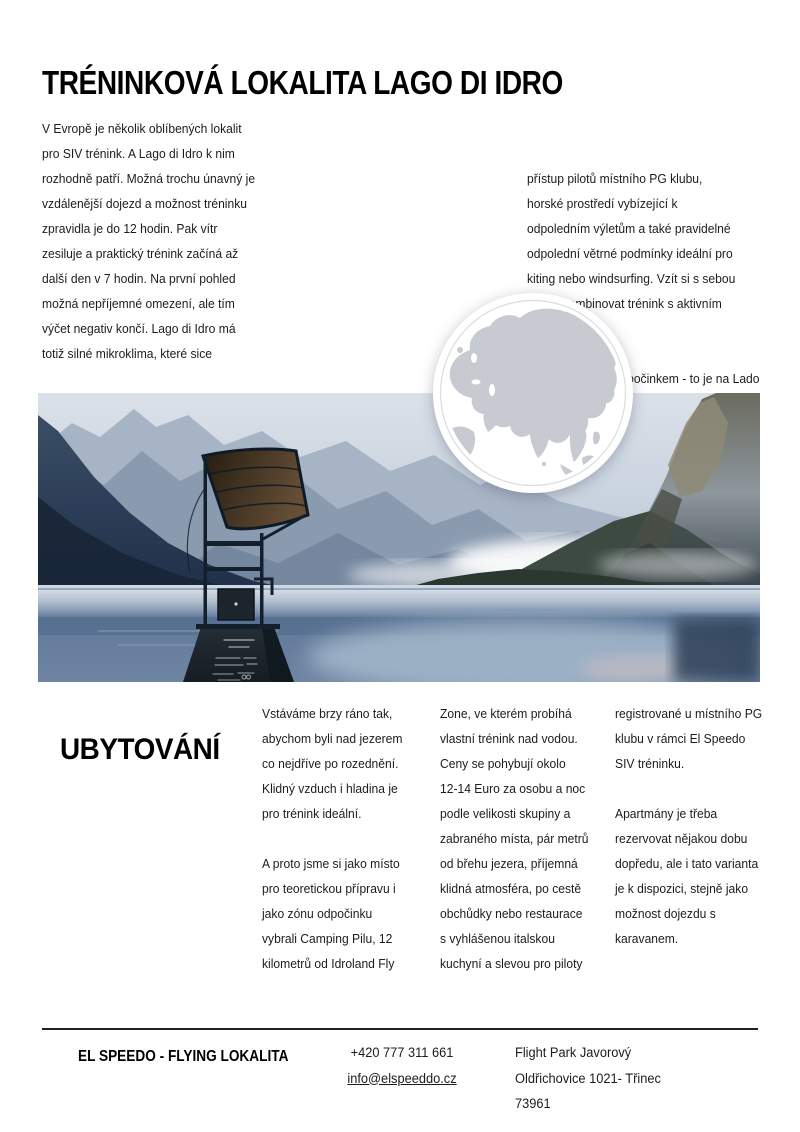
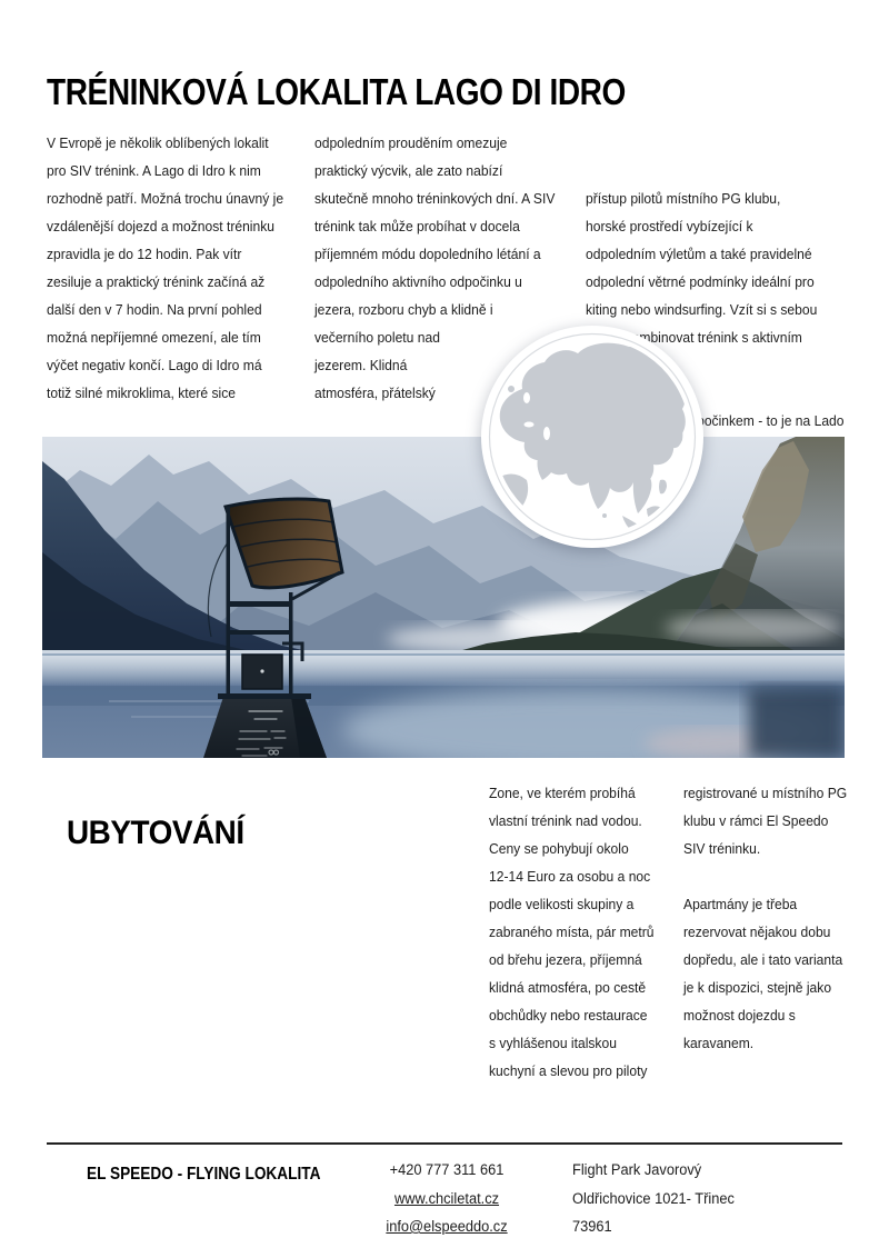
  TRÉNINKOVÁ LOKALITA LAGO DI IDRO
  V Evropě je několik oblíbených lokalit
  pro SIV trénink. A Lago di Idro k nim
  rozhodně patří. Možná trochu únavný je
  vzdálenější dojezd a možnost tréninku
  zpravidla je do 12 hodin. Pak vítr
  zesiluje a praktický trénink začíná až
  další den v 7 hodin. Na první pohled
  možná nepříjemné omezení, ale tím
  výčet negativ končí. Lago di Idro má
  totiž silné mikroklima, které sice
+ odpoledním prouděním omezuje
+ praktický výcvik, ale zato nabízí
+ skutečně mnoho tréninkových dní. A SIV
+ trénink tak může probíhat v docela
+ příjemném módu dopoledního létání a
+ odpoledního aktivního odpočinku u
+ jezera, rozboru chyb a klidně i
+ večerního poletu nad
+ jezerem. Klidná
+ atmosféra, přátelský
  přístup pilotů místního PG klubu,
  horské prostředí vybízející k
  odpoledním výletům a také pravidelné
  odpolední větrné podmínky ideální pro
  kiting nebo windsurfing. Vzít si s sebou
  mbinovat trénink s aktivním
  očinkem - to je na Lado
  UBYTOVÁNÍ
- Vstáváme brzy ráno tak,
- abychom byli nad jezerem
- co nejdříve po rozednění.
- Klidný vzduch i hladina je
- pro trénink ideální.
- A proto jsme si jako místo
- pro teoretickou přípravu i
- jako zónu odpočinku
- vybrali Camping Pilu, 12
- kilometrů od Idroland Fly
  Zone, ve kterém probíhá
  vlastní trénink nad vodou.
  Ceny se pohybují okolo
  12-14 Euro za osobu a noc
  podle velikosti skupiny a
  zabraného místa, pár metrů
  od břehu jezera, příjemná
  klidná atmosféra, po cestě
  obchůdky nebo restaurace
  s vyhlášenou italskou
  kuchyní a slevou pro piloty
  registrované u místního PG
  klubu v rámci El Speedo
  SIV tréninku.
  Apartmány je třeba
  rezervovat nějakou dobu
  dopředu, ale i tato varianta
  je k dispozici, stejně jako
  možnost dojezdu s
  karavanem.
  EL SPEEDO - FLYING LOKALITA
  +420 777 311 661
+ www.chciletat.cz
  info@elspeeddo.cz
  Flight Park Javorový
  Oldřichovice 1021- Třinec
  73961
